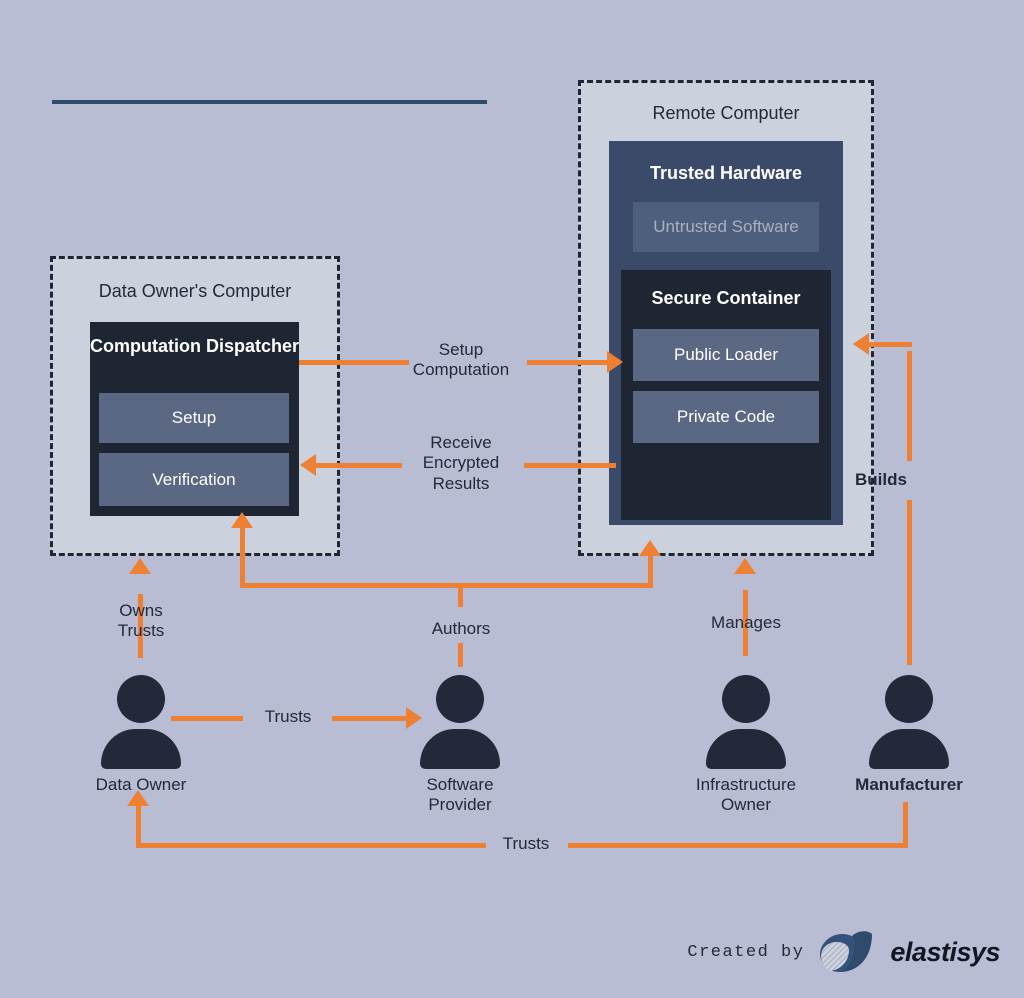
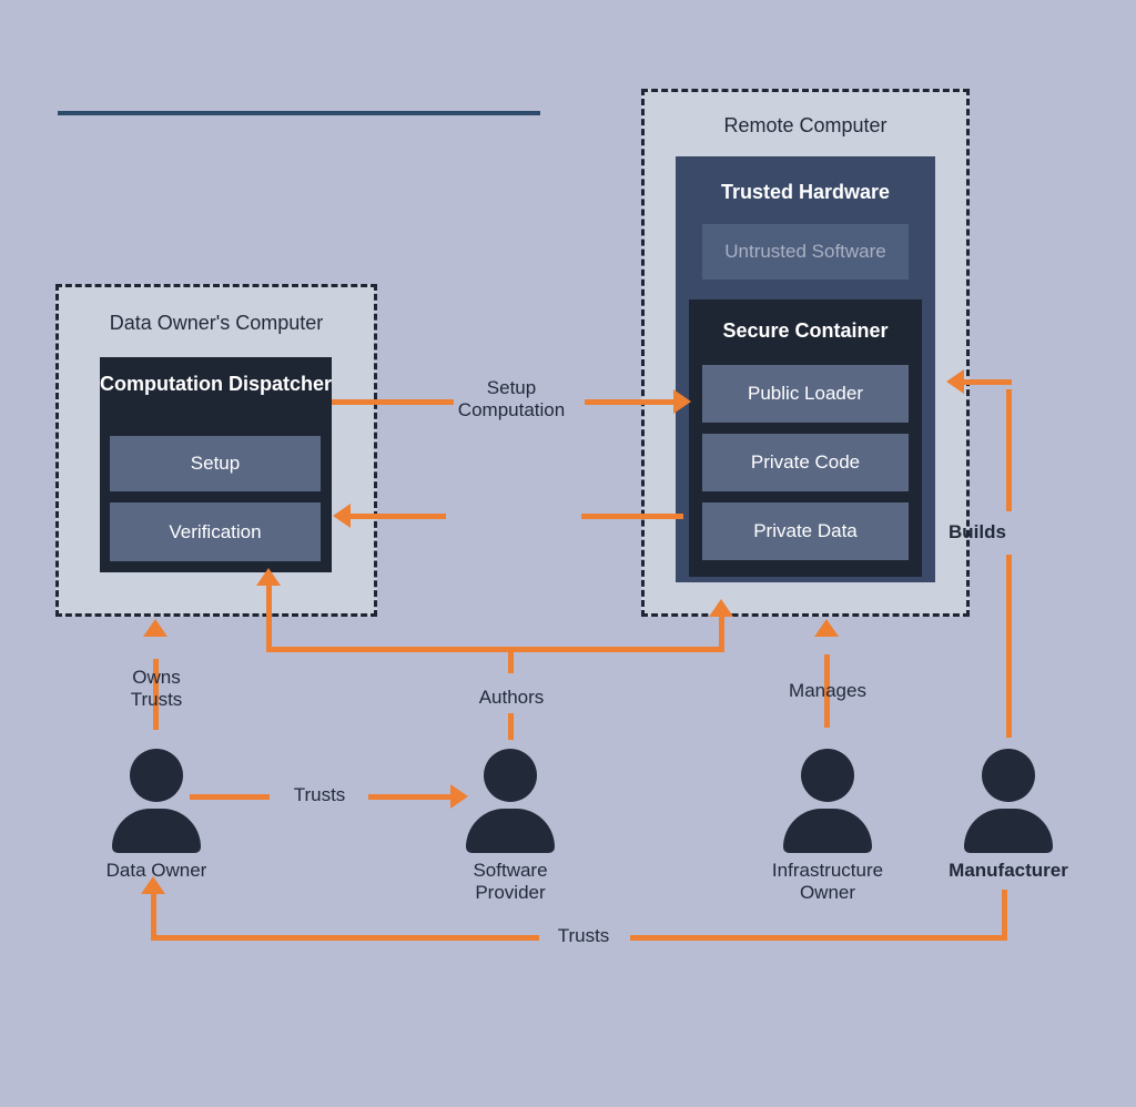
  Remote Computer
  Trusted Hardware
  Untrusted Software
  Secure Container
  Public Loader
  Private Code
+ Private Data
  Data Owner's Computer
  Computation Dispatcher
  Setup
  Verification
  Setup
  Computation
- Receive
- Encrypted
- Results
  Owns
  Trusts
  Authors
  Manages
  Builds
  Trusts
  Trusts
  Data Owner
  Software
  Provider
  Infrastructure
  Owner
  Manufacturer
- Created by
- elastisys
